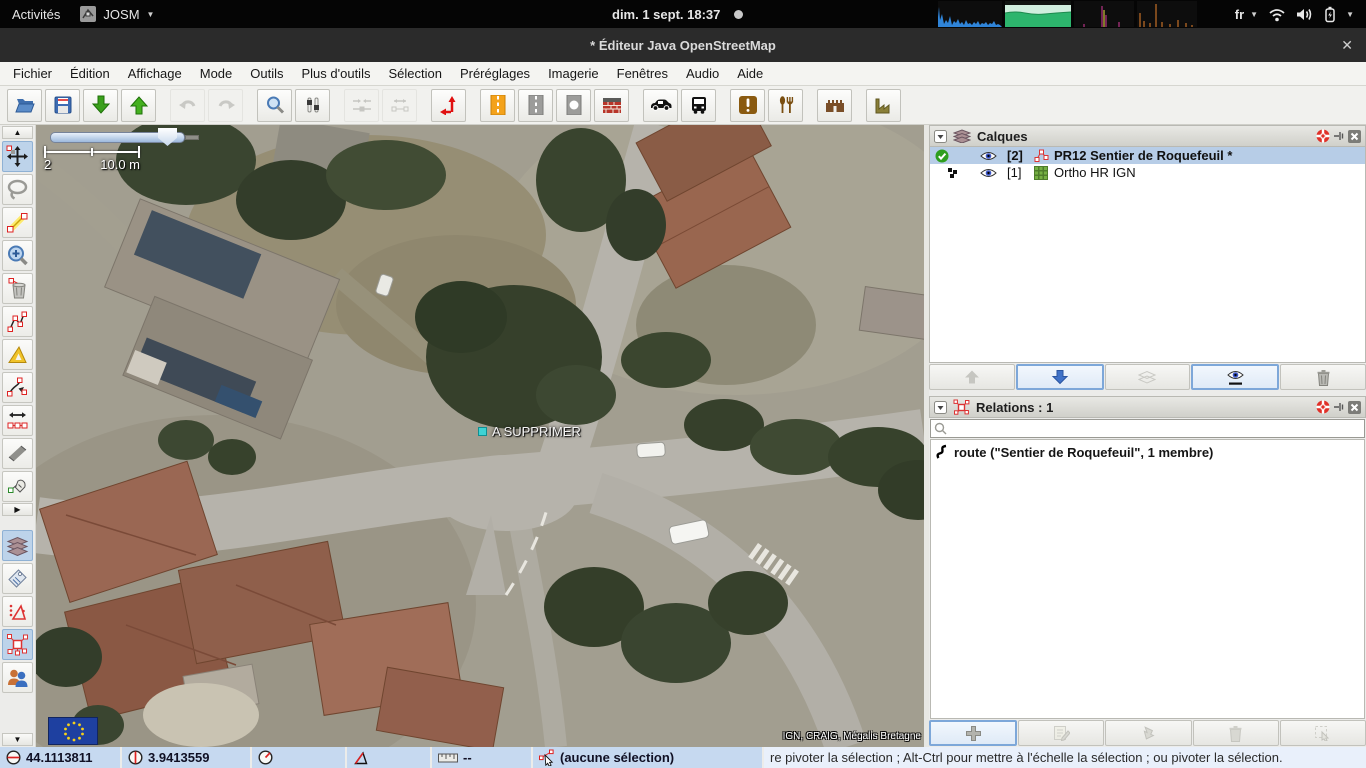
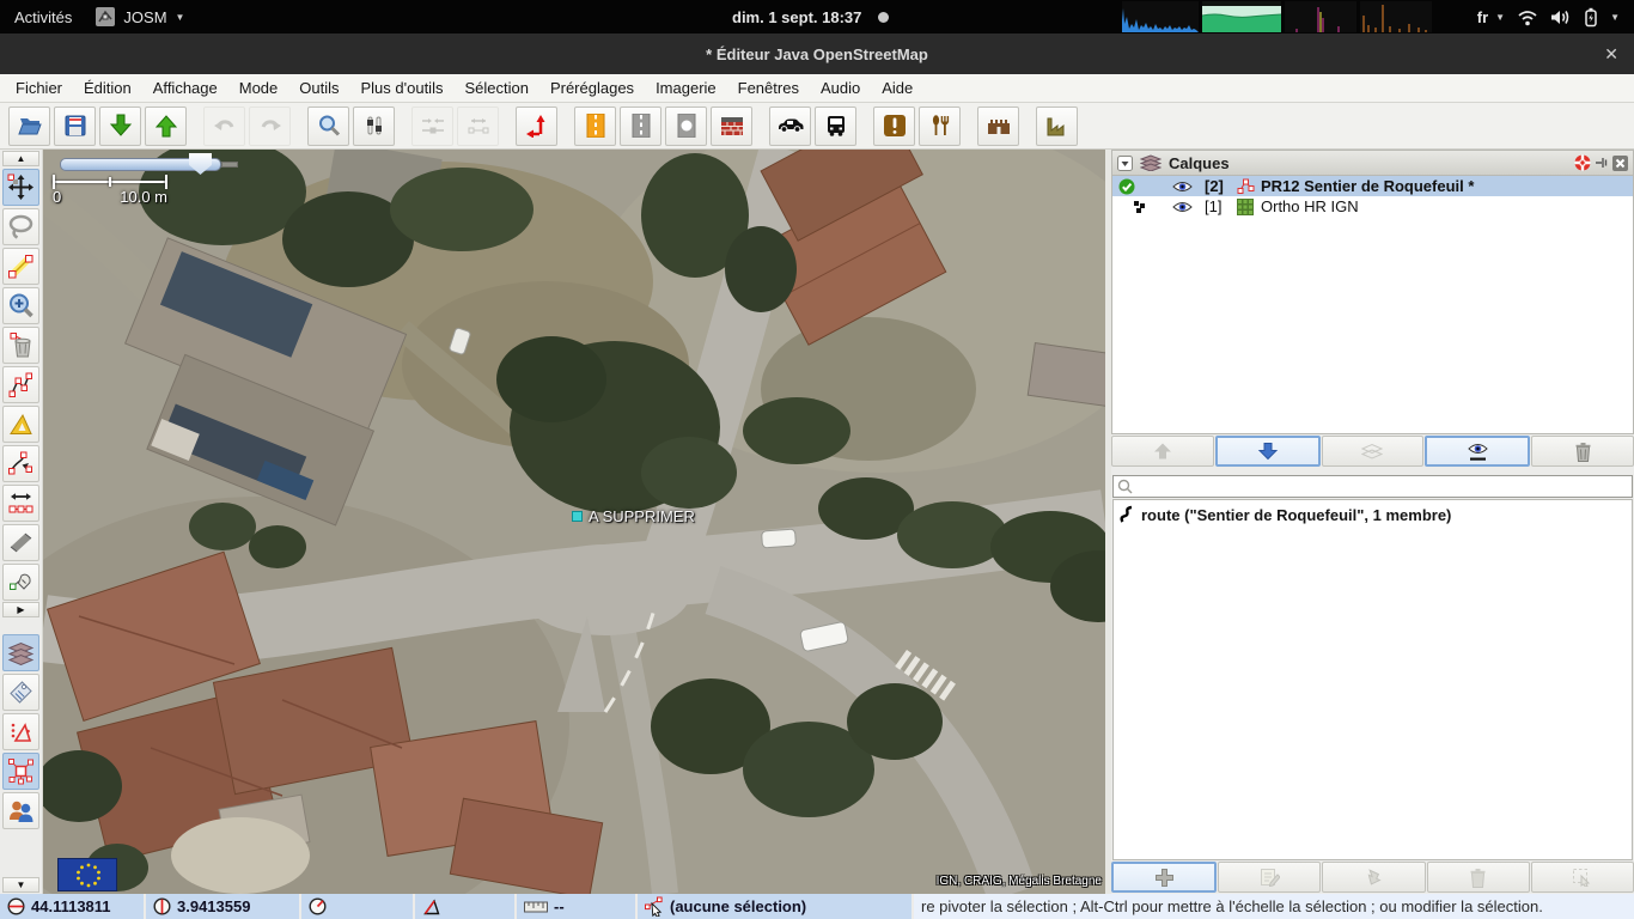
  Activités
  JOSM
  ▼
  dim. 1 sept. 18:37
  fr
  ▼
  ▼
  * Éditeur Java OpenStreetMap
  ✕
  Fichier
  Édition
  Affichage
  Mode
  Outils
  Plus d'outils
  Sélection
  Préréglages
  Imagerie
  Fenêtres
  Audio
  Aide
  ▲
  ▶
  ▼
- 2
+ 0
  10.0 m
  A SUPPRIMER
  IGN, CRAIG, Mégalis Bretagne
  Calques
  [2]
  PR12 Sentier de Roquefeuil *
  [1]
  Ortho HR IGN
- Relations : 1
  route ("Sentier de Roquefeuil", 1 membre)
  44.1113811
  3.9413559
  --
  (aucune sélection)
- re pivoter la sélection ; Alt-Ctrl pour mettre à l'échelle la sélection ; ou pivoter la sélection.
+ re pivoter la sélection ; Alt-Ctrl pour mettre à l'échelle la sélection ; ou modifier la sélection.
